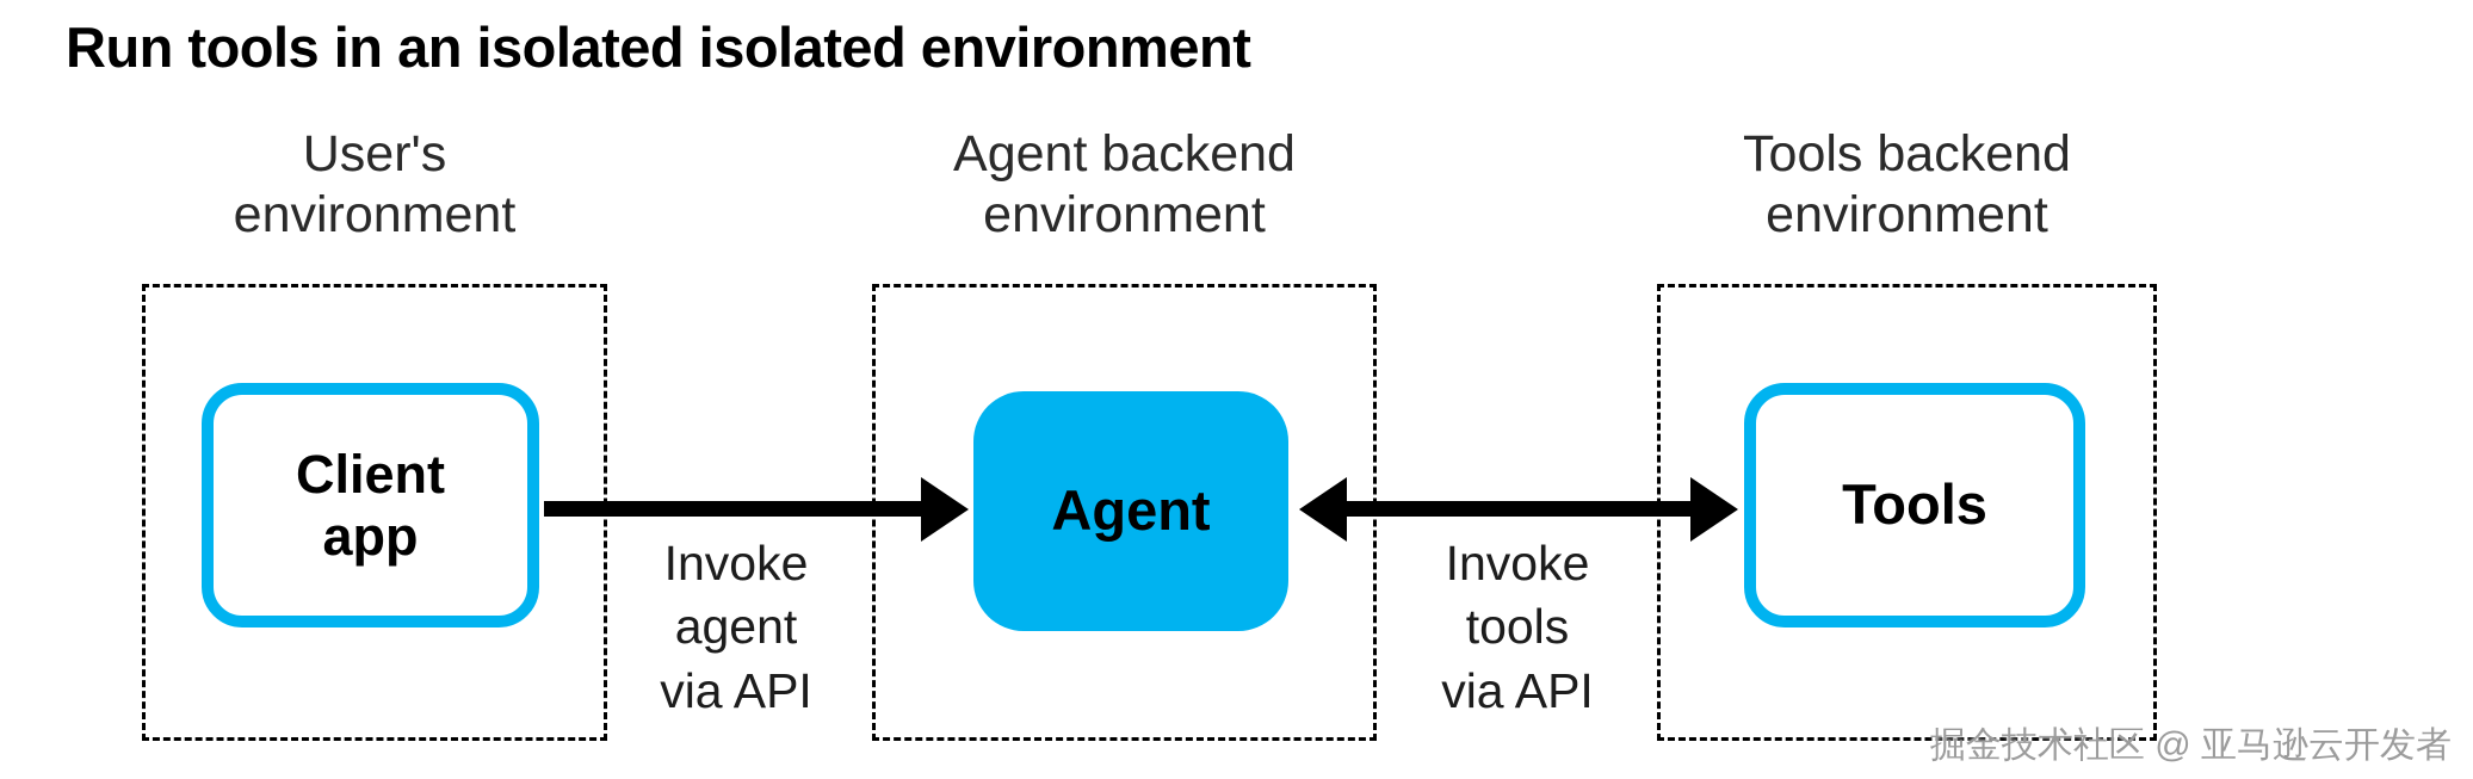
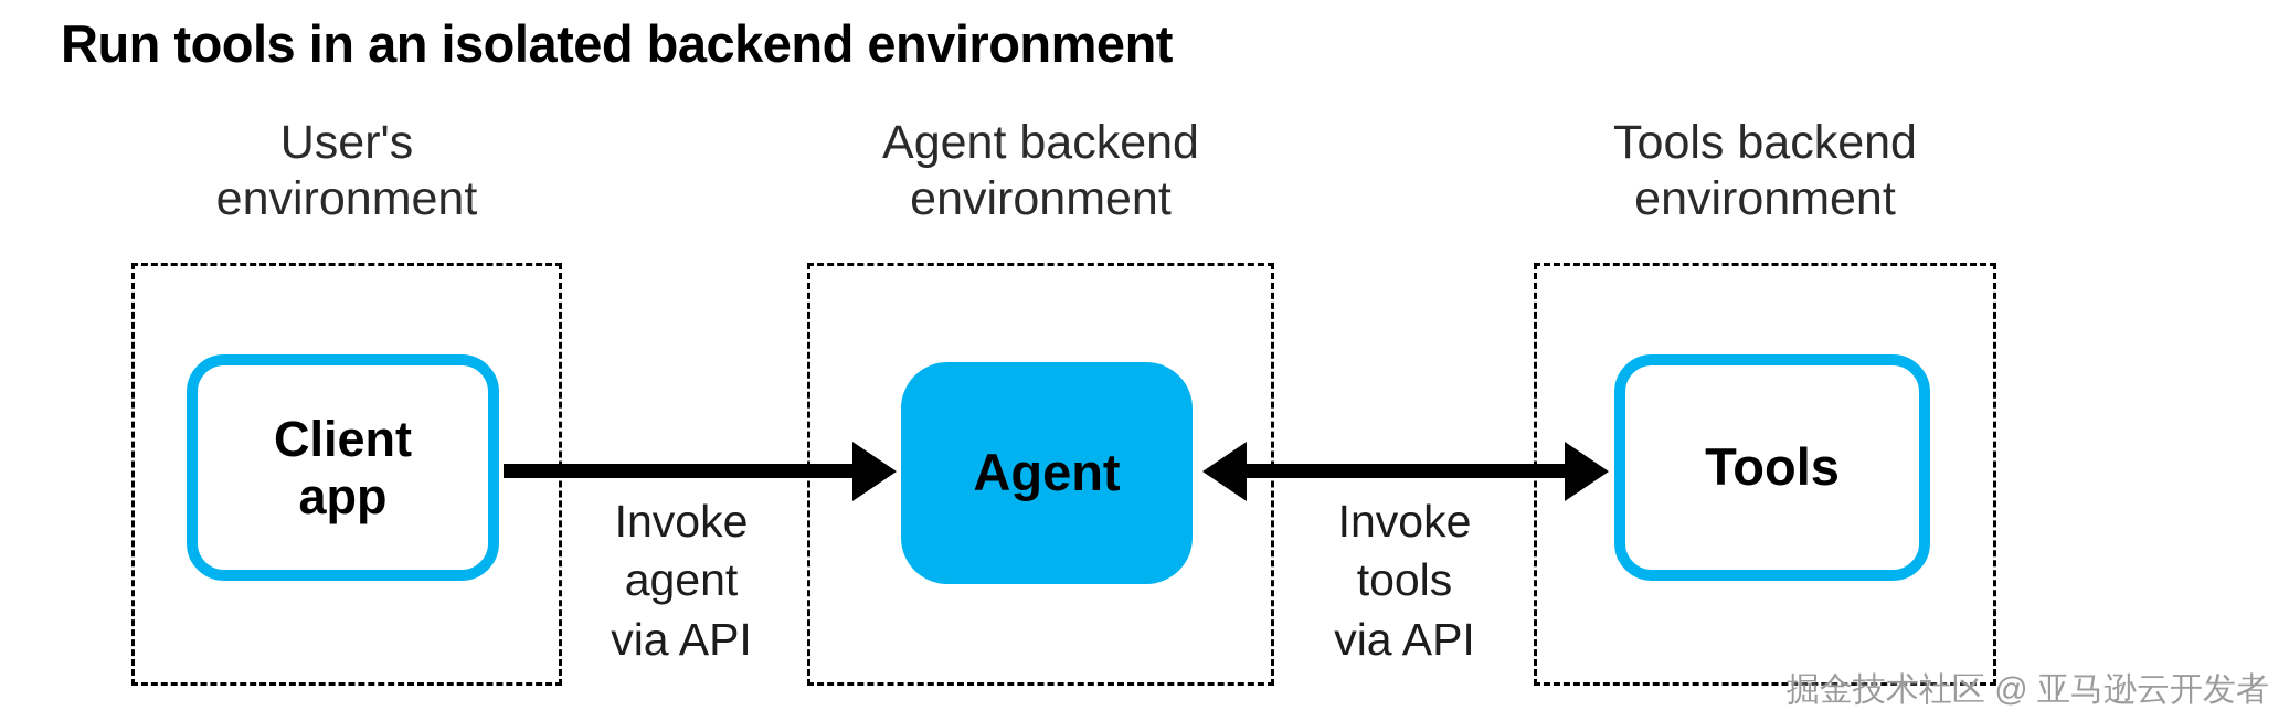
- Run tools in an isolated isolated environment
+ Run tools in an isolated backend environment
  User's
  environment
  Agent backend
  environment
  Tools backend
  environment
  Client
  app
  Agent
  Tools
  Invoke
  agent
  via API
  Invoke
  tools
  via API
  掘金技术社区 @ 亚马逊云开发者
